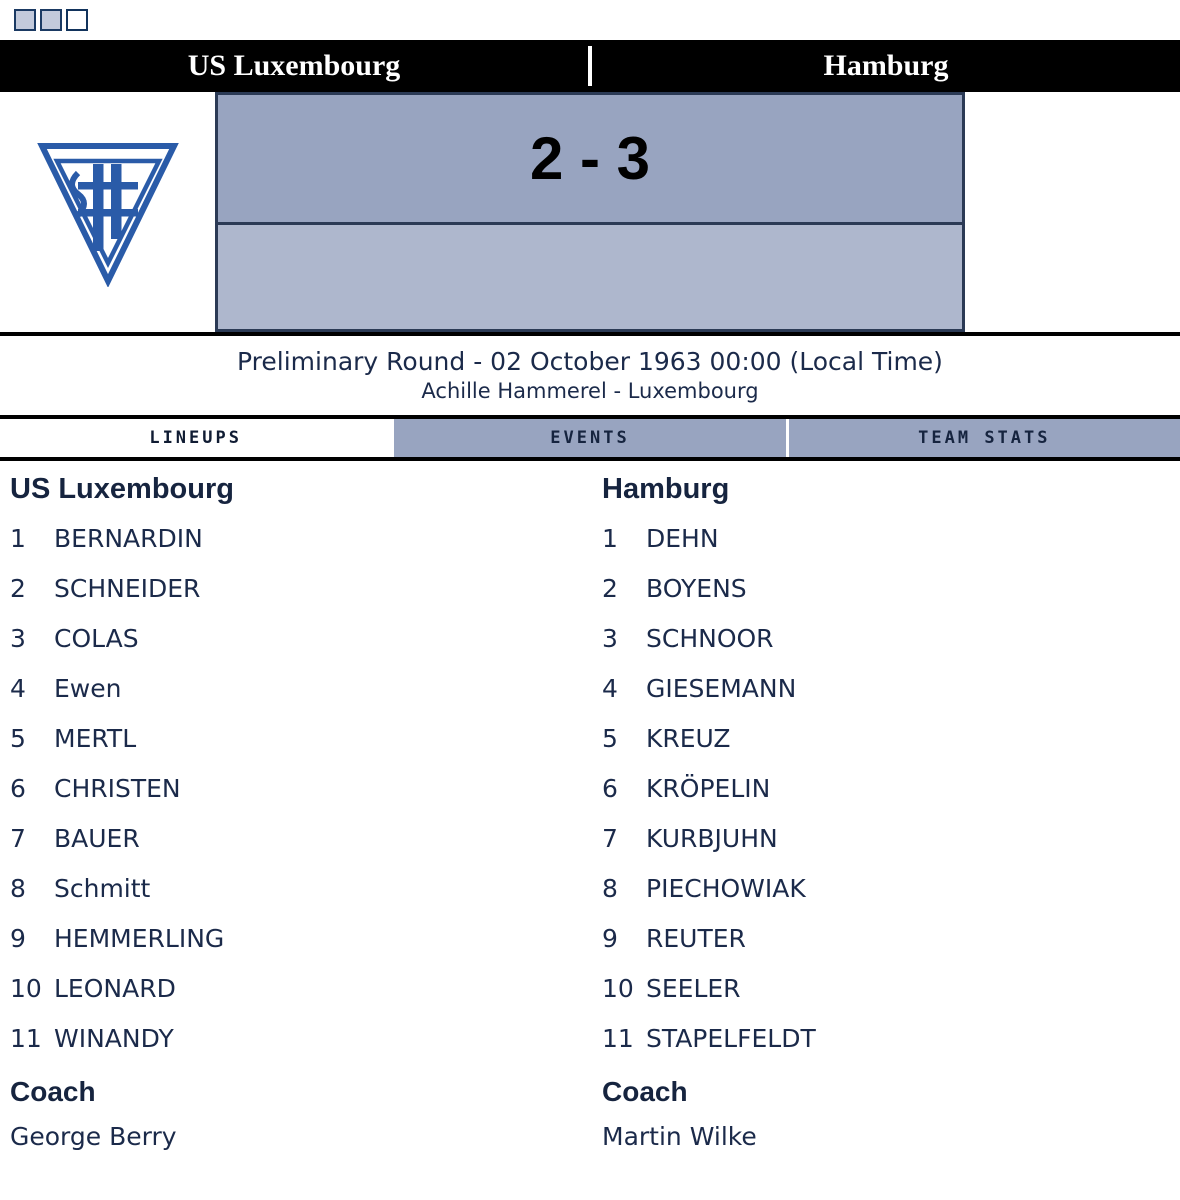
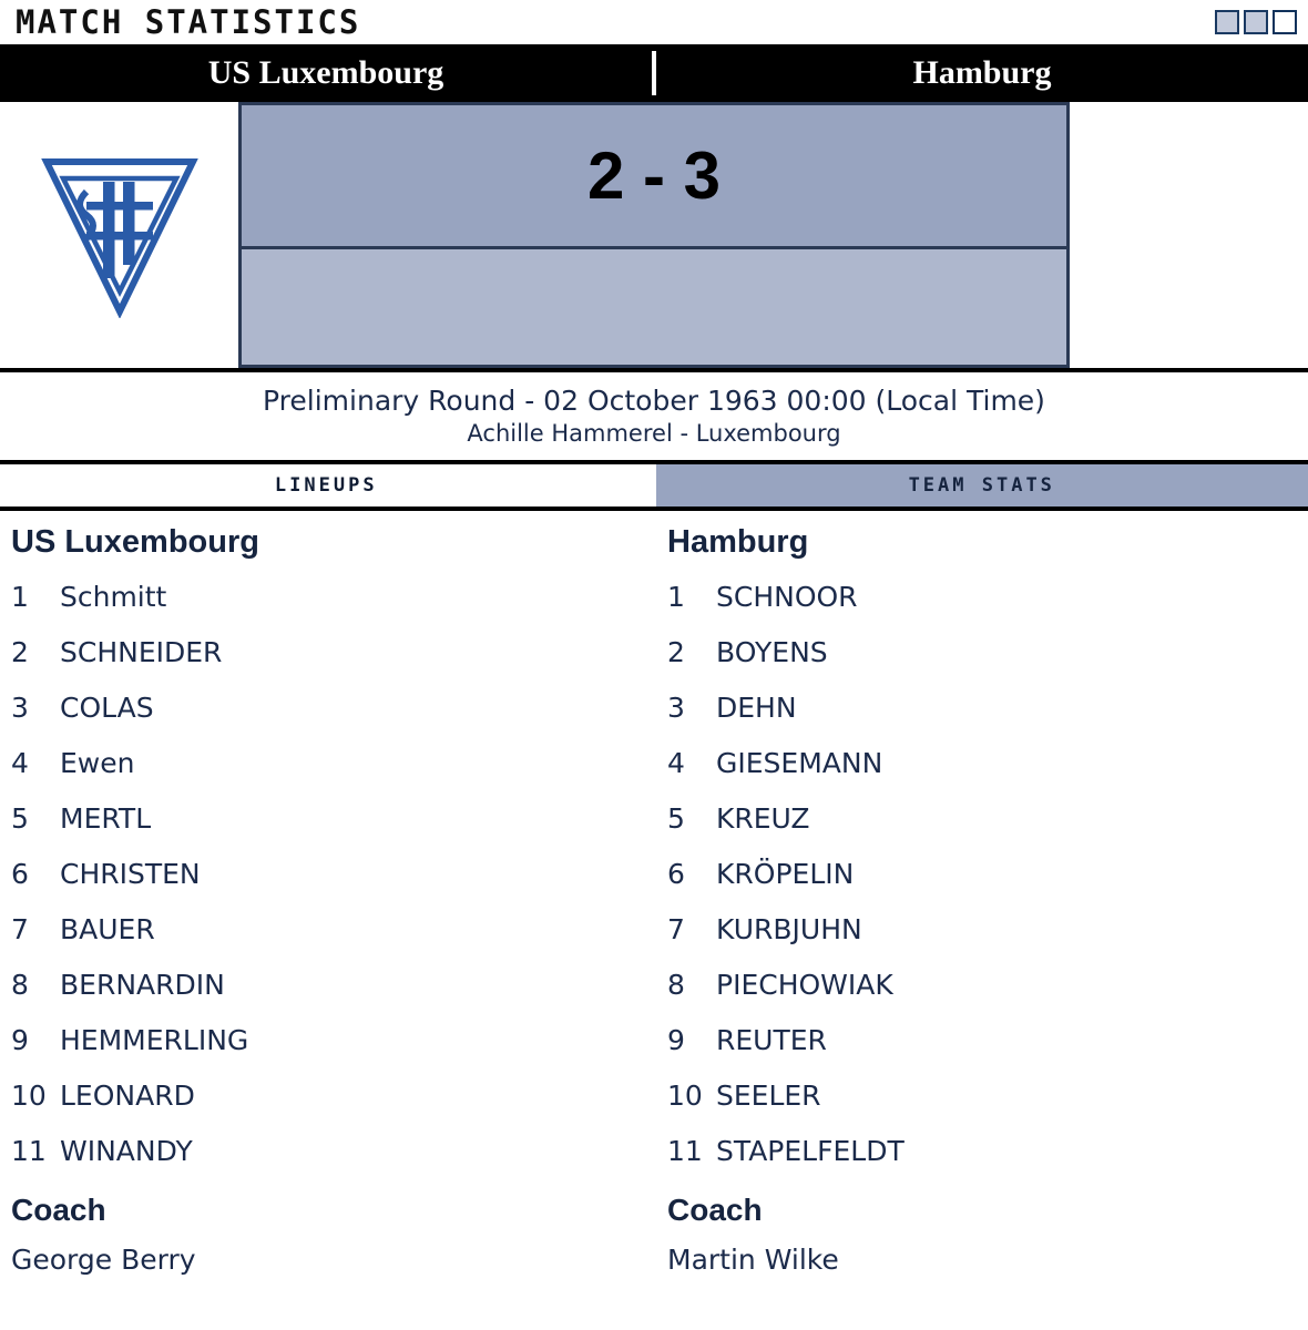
+ MATCH STATISTICS
  US Luxembourg
  Hamburg
  2 - 3
  Preliminary Round - 02 October 1963 00:00 (Local Time)
  Achille Hammerel - Luxembourg
  LINEUPS
- EVENTS
  TEAM STATS
  US Luxembourg
  1
- BERNARDIN
+ Schmitt
  2
  SCHNEIDER
  3
  COLAS
  4
  Ewen
  5
  MERTL
  6
  CHRISTEN
  7
  BAUER
  8
- Schmitt
+ BERNARDIN
  9
  HEMMERLING
  10
  LEONARD
  11
  WINANDY
  Coach
  George Berry
  Hamburg
  1
- DEHN
+ SCHNOOR
  2
  BOYENS
  3
- SCHNOOR
+ DEHN
  4
  GIESEMANN
  5
  KREUZ
  6
  KRÖPELIN
  7
  KURBJUHN
  8
  PIECHOWIAK
  9
  REUTER
  10
  SEELER
  11
  STAPELFELDT
  Coach
  Martin Wilke
